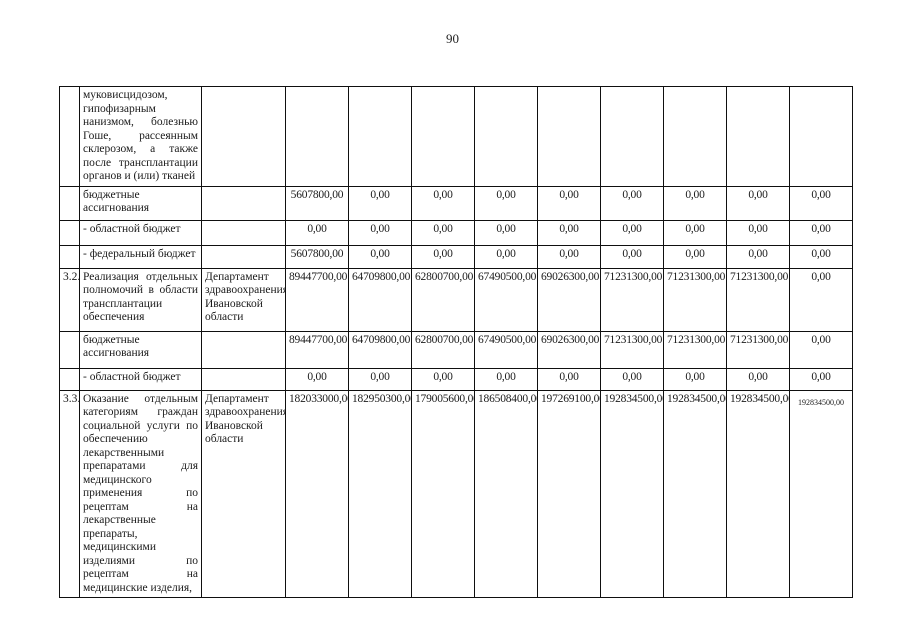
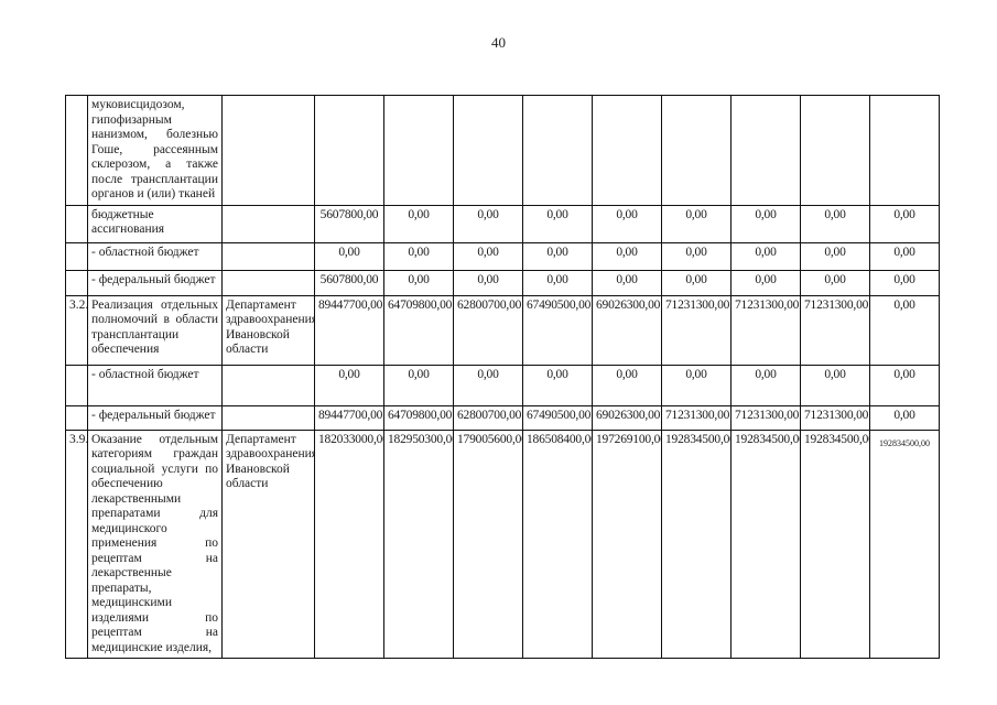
- 90
+ 40
  	муковисцидозом, гипофизарным нанизмом, болезнью Гоше, рассеянным склерозом, а также после трансплантации органов и (или) тканей
  	бюджетные ассигнования		5607800,00	0,00	0,00	0,00	0,00	0,00	0,00	0,00	0,00
  	- областной бюджет		0,00	0,00	0,00	0,00	0,00	0,00	0,00	0,00	0,00
  	- федеральный бюджет		5607800,00	0,00	0,00	0,00	0,00	0,00	0,00	0,00	0,00
  3.2.	Реализация отдельных полномочий в области трансплантации обеспечения	Департамент здравоохранения Ивановской области	89447700,00	64709800,00	62800700,00	67490500,00	69026300,00	71231300,00	71231300,00	71231300,00	0,00
- 	бюджетные ассигнования		89447700,00	64709800,00	62800700,00	67490500,00	69026300,00	71231300,00	71231300,00	71231300,00	0,00
  	- областной бюджет		0,00	0,00	0,00	0,00	0,00	0,00	0,00	0,00	0,00
+ 	- федеральный бюджет		89447700,00	64709800,00	62800700,00	67490500,00	69026300,00	71231300,00	71231300,00	71231300,00	0,00
- 3.3.	Оказание отдельным категориям граждан социальной услуги по обеспечению лекарственными препаратами для медицинского применения по рецептам на лекарственные препараты, медицинскими изделиями по рецептам на медицинские изделия,	Департамент здравоохранения Ивановской области	182033000,0	182950300,0	179005600,0	186508400,0	197269100,0	192834500,0	192834500,0	192834500,0	192834500,00
+ 3.9.	Оказание отдельным категориям граждан социальной услуги по обеспечению лекарственными препаратами для медицинского применения по рецептам на лекарственные препараты, медицинскими изделиями по рецептам на медицинские изделия,	Департамент здравоохранения Ивановской области	182033000,0	182950300,0	179005600,0	186508400,0	197269100,0	192834500,0	192834500,0	192834500,0	192834500,00
